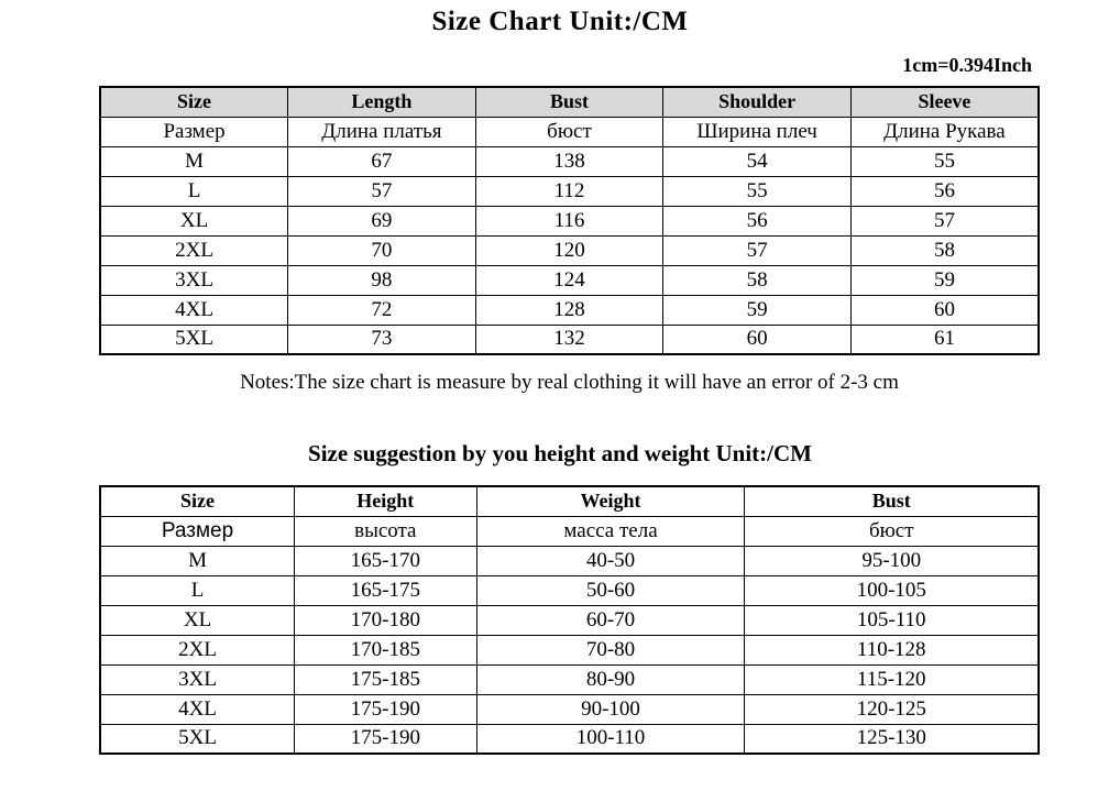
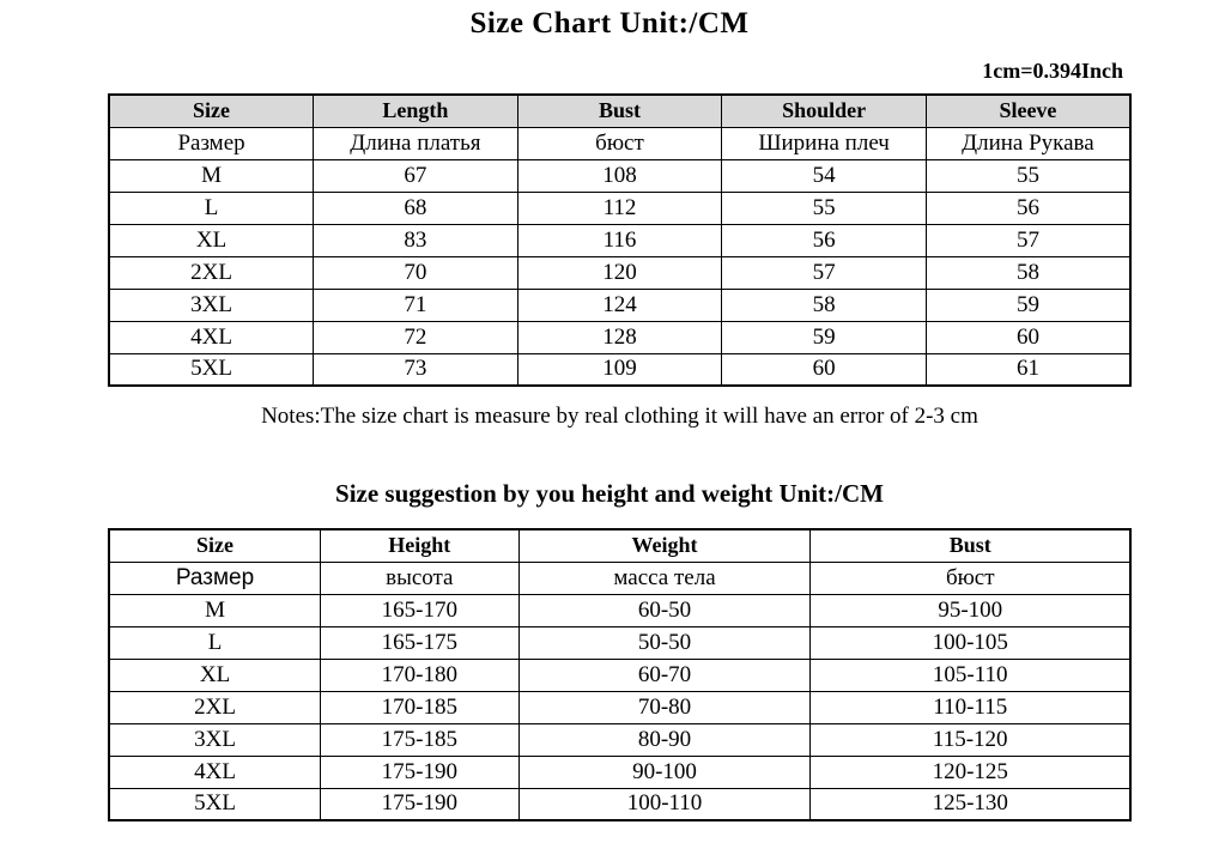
  Size Chart Unit:/CM
  1cm=0.394Inch
  Size	Length	Bust	Shoulder	Sleeve
  Размер	Длина платья	бюст	Ширина плеч	Длина Рукава
- M	67	138	54	55
+ M	67	108	54	55
- L	57	112	55	56
+ L	68	112	55	56
- XL	69	116	56	57
+ XL	83	116	56	57
  2XL	70	120	57	58
- 3XL	98	124	58	59
+ 3XL	71	124	58	59
  4XL	72	128	59	60
- 5XL	73	132	60	61
+ 5XL	73	109	60	61
  Notes:The size chart is measure by real clothing it will have an error of 2-3 cm
  Size suggestion by you height and weight Unit:/CM
  Size	Height	Weight	Bust
  Размер	высота	масса тела	бюст
- M	165-170	40-50	95-100
+ M	165-170	60-50	95-100
- L	165-175	50-60	100-105
+ L	165-175	50-50	100-105
  XL	170-180	60-70	105-110
- 2XL	170-185	70-80	110-128
+ 2XL	170-185	70-80	110-115
  3XL	175-185	80-90	115-120
  4XL	175-190	90-100	120-125
  5XL	175-190	100-110	125-130
